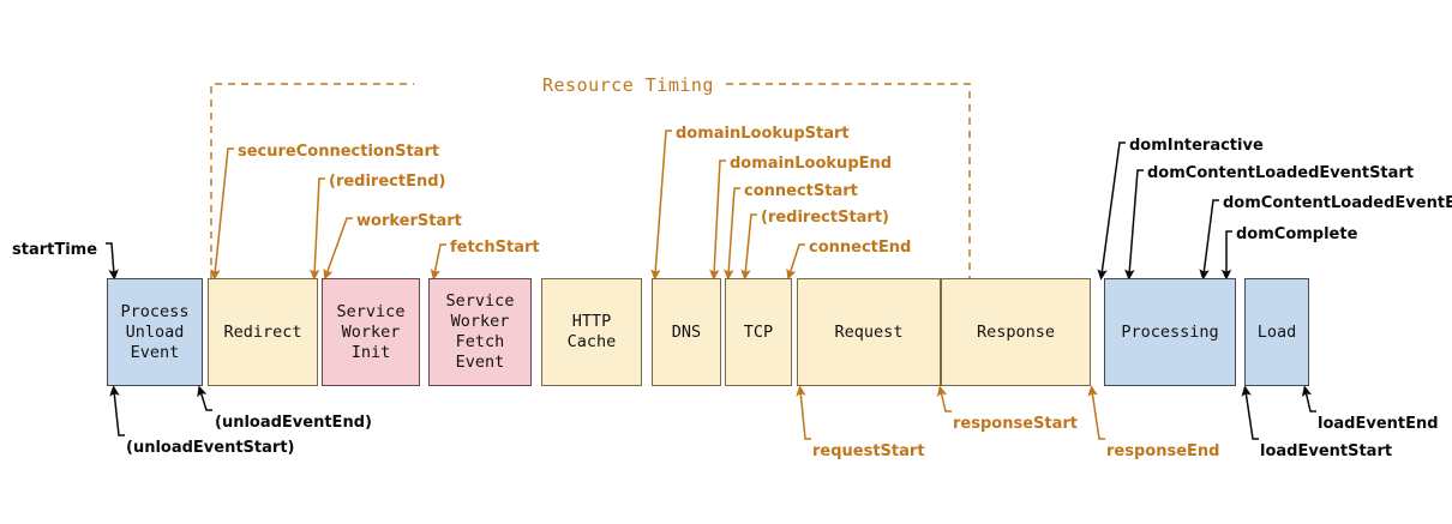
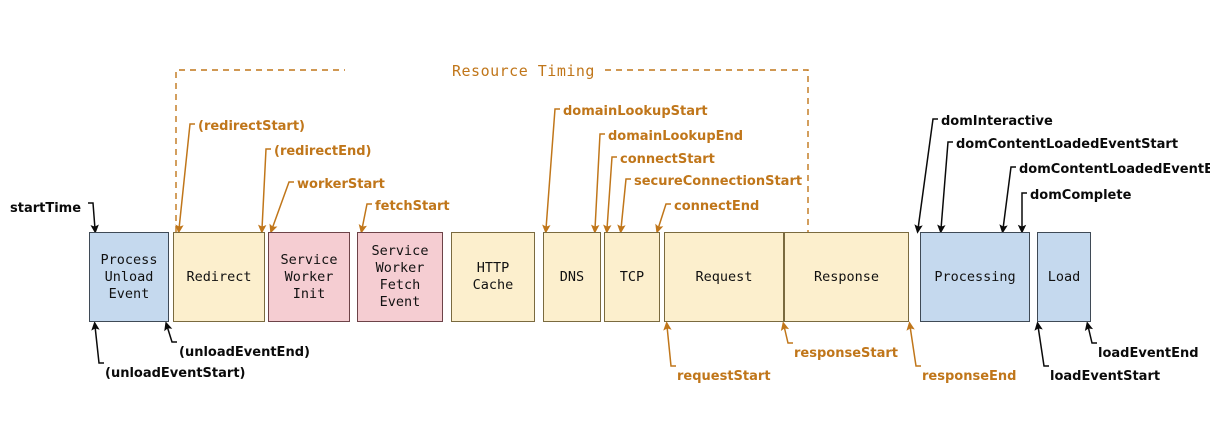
  Resource Timing
  Process
  Unload
  Event
  Redirect
  Service
  Worker
  Init
  Service
  Worker
  Fetch
  Event
  HTTP
  Cache
  DNS
  TCP
  Request
  Response
  Processing
  Load
- secureConnectionStart
+ (redirectStart)
  (redirectEnd)
  workerStart
  fetchStart
  domainLookupStart
  domainLookupEnd
  connectStart
- (redirectStart)
+ secureConnectionStart
  connectEnd
  domInteractive
  domContentLoadedEventStart
  domContentLoadedEventE
  domComplete
  (unloadEventStart)
  (unloadEventEnd)
  requestStart
  responseStart
  responseEnd
  loadEventStart
  loadEventEnd
  startTime
